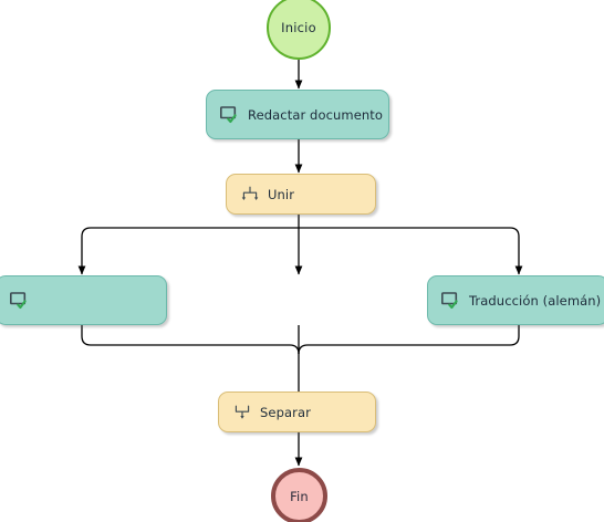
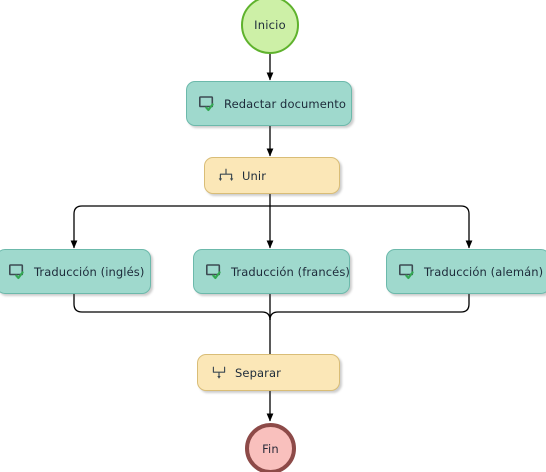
  Inicio
  Redactar documento
  Unir
+ Traducción (inglés)
+ Traducción (francés)
  Traducción (alemán)
  Separar
  Fin
